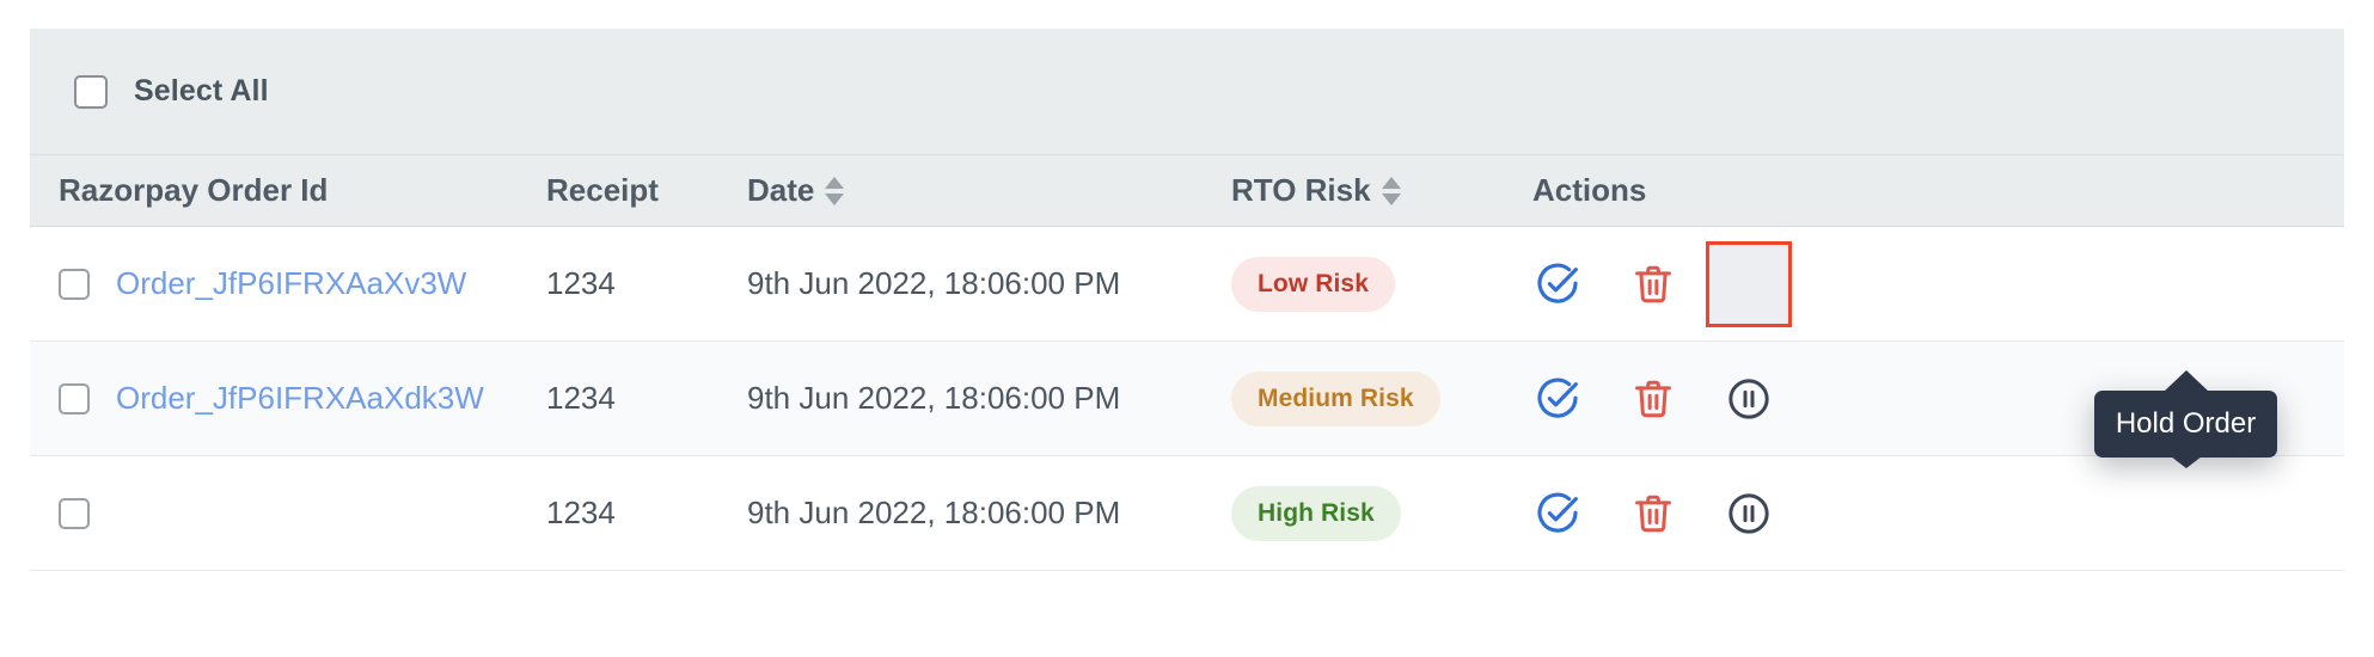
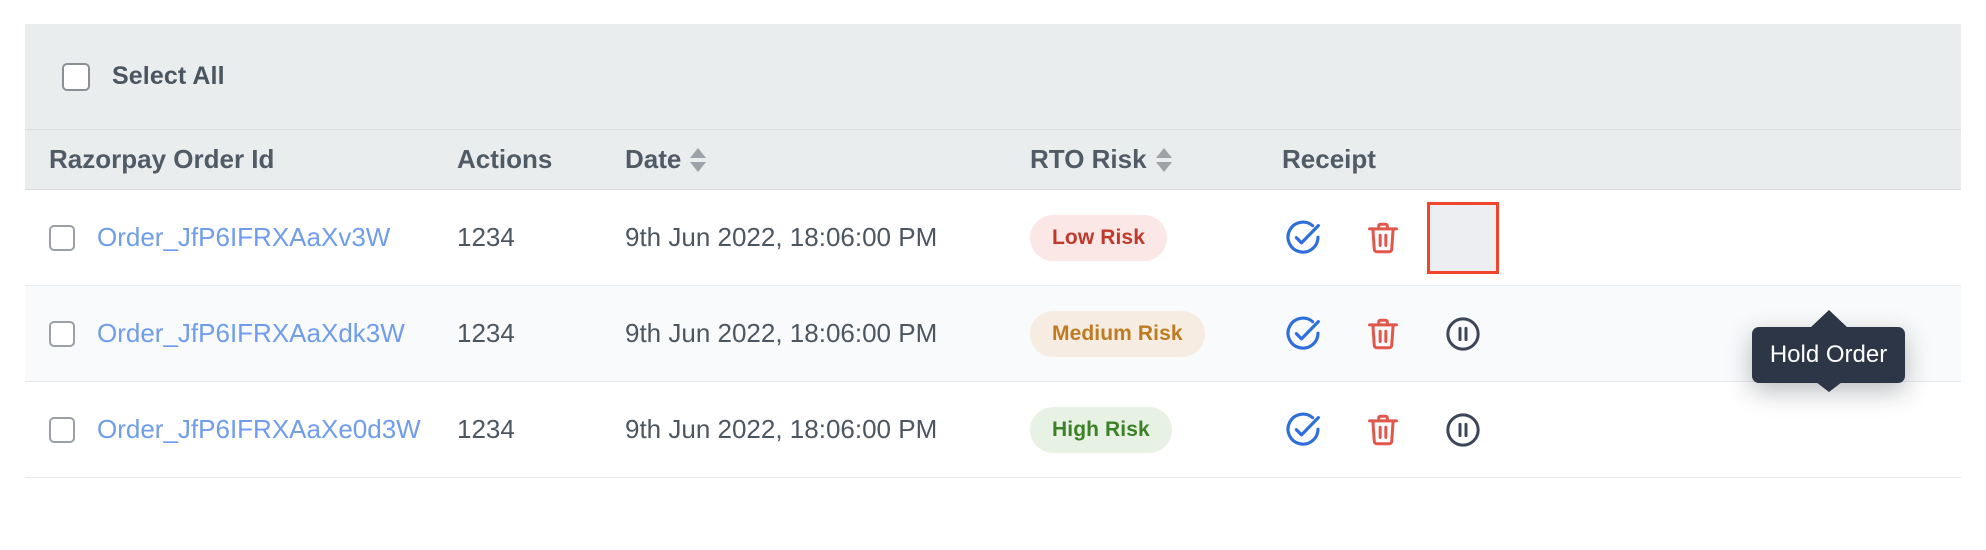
  Select All
  Razorpay Order Id
- Receipt
+ Actions
  Date
  RTO Risk
- Actions
+ Receipt
  Order_JfP6IFRXAaXv3W
  1234
  9th Jun 2022, 18:06:00 PM
  Low Risk
  Order_JfP6IFRXAaXdk3W
  1234
  9th Jun 2022, 18:06:00 PM
  Medium Risk
+ Order_JfP6IFRXAaXe0d3W
  1234
  9th Jun 2022, 18:06:00 PM
  High Risk
  Hold Order
